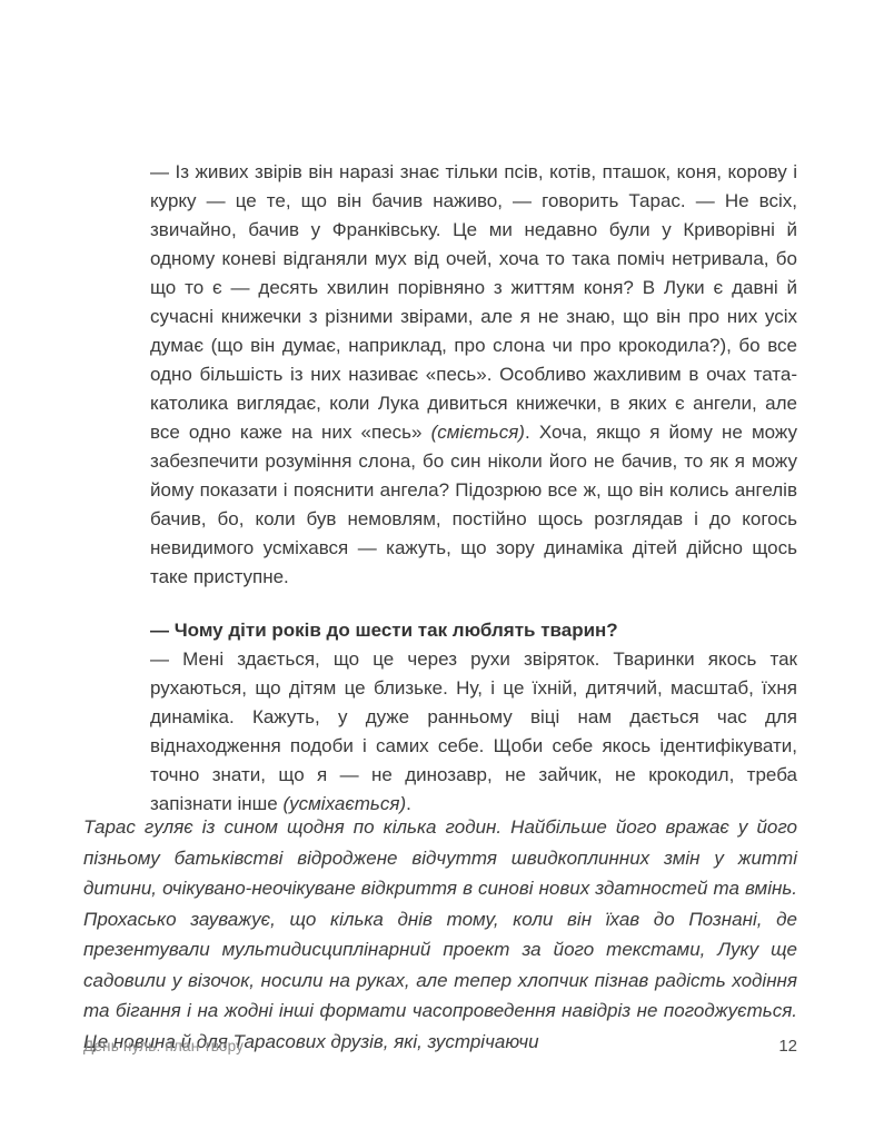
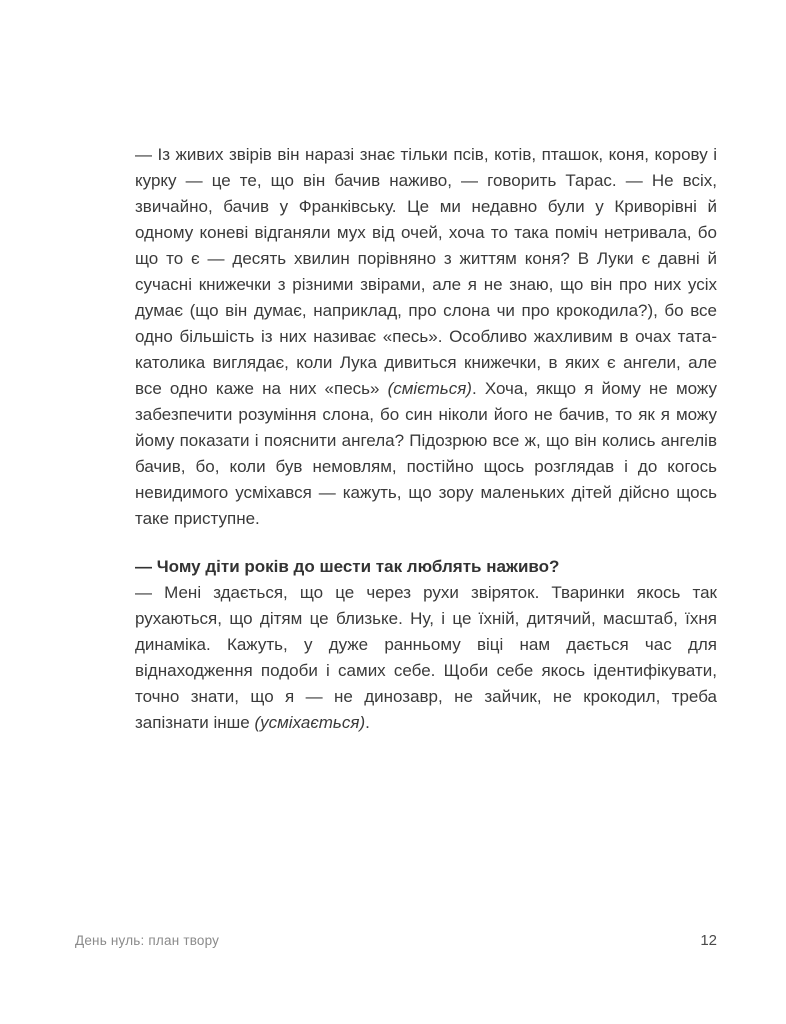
- — Із живих звірів він наразі знає тільки псів, котів, пташок, коня, корову і курку — це те, що він бачив наживо, — говорить Тарас. — Не всіх, звичайно, бачив у Франківську. Це ми недавно були у Криворівні й одному коневі відганяли мух від очей, хоча то така поміч нетривала, бо що то є — десять хвилин порівняно з життям коня? В Луки є давні й сучасні книжечки з різними звірами, але я не знаю, що він про них усіх думає (що він думає, наприклад, про слона чи про крокодила?), бо все одно більшість із них називає «песь». Особливо жахливим в очах тата-католика виглядає, коли Лука дивиться книжечки, в яких є ангели, але все одно каже на них «песь» (сміється). Хоча, якщо я йому не можу забезпечити розуміння слона, бо син ніколи його не бачив, то як я можу йому показати і пояснити ангела? Підозрюю все ж, що він колись ангелів бачив, бо, коли був немовлям, постійно щось розглядав і до когось невидимого усміхався — кажуть, що зору динаміка дітей дійсно щось таке приступне.
+ — Із живих звірів він наразі знає тільки псів, котів, пташок, коня, корову і курку — це те, що він бачив наживо, — говорить Тарас. — Не всіх, звичайно, бачив у Франківську. Це ми недавно були у Криворівні й одному коневі відганяли мух від очей, хоча то така поміч нетривала, бо що то є — десять хвилин порівняно з життям коня? В Луки є давні й сучасні книжечки з різними звірами, але я не знаю, що він про них усіх думає (що він думає, наприклад, про слона чи про крокодила?), бо все одно більшість із них називає «песь». Особливо жахливим в очах тата-католика виглядає, коли Лука дивиться книжечки, в яких є ангели, але все одно каже на них «песь» (сміється). Хоча, якщо я йому не можу забезпечити розуміння слона, бо син ніколи його не бачив, то як я можу йому показати і пояснити ангела? Підозрюю все ж, що він колись ангелів бачив, бо, коли був немовлям, постійно щось розглядав і до когось невидимого усміхався — кажуть, що зору маленьких дітей дійсно щось таке приступне.
- — Чому діти років до шести так люблять тварин?
+ — Чому діти років до шести так люблять наживо?
  — Мені здається, що це через рухи звіряток. Тваринки якось так рухаються, що дітям це близьке. Ну, і це їхній, дитячий, масштаб, їхня динаміка. Кажуть, у дуже ранньому віці нам дається час для віднаходження подоби і самих себе. Щоби себе якось ідентифікувати, точно знати, що я — не динозавр, не зайчик, не крокодил, треба запізнати інше (усміхається).
- Тарас гуляє із сином щодня по кілька годин. Найбільше його вражає у його пізньому батьківстві відроджене відчуття швидкоплинних змін у житті дитини, очікувано-неочікуване відкриття в синові нових здатностей та вмінь. Прохасько зауважує, що кілька днів тому, коли він їхав до Познані, де презентували мультидисциплінарний проект за його текстами, Луку ще садовили у візочок, носили на руках, але тепер хлопчик пізнав радість ходіння та бігання і на жодні інші формати часопроведення навідріз не погоджується. Це новина й для Тарасових друзів, які, зустрічаючи
  День нуль: план твору
  12
